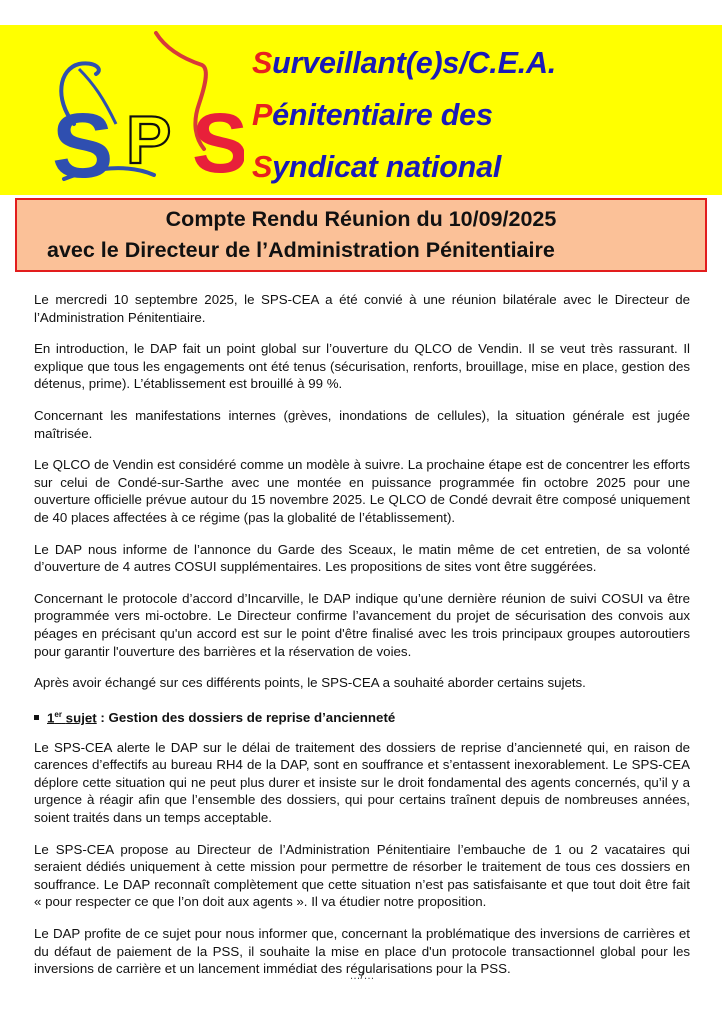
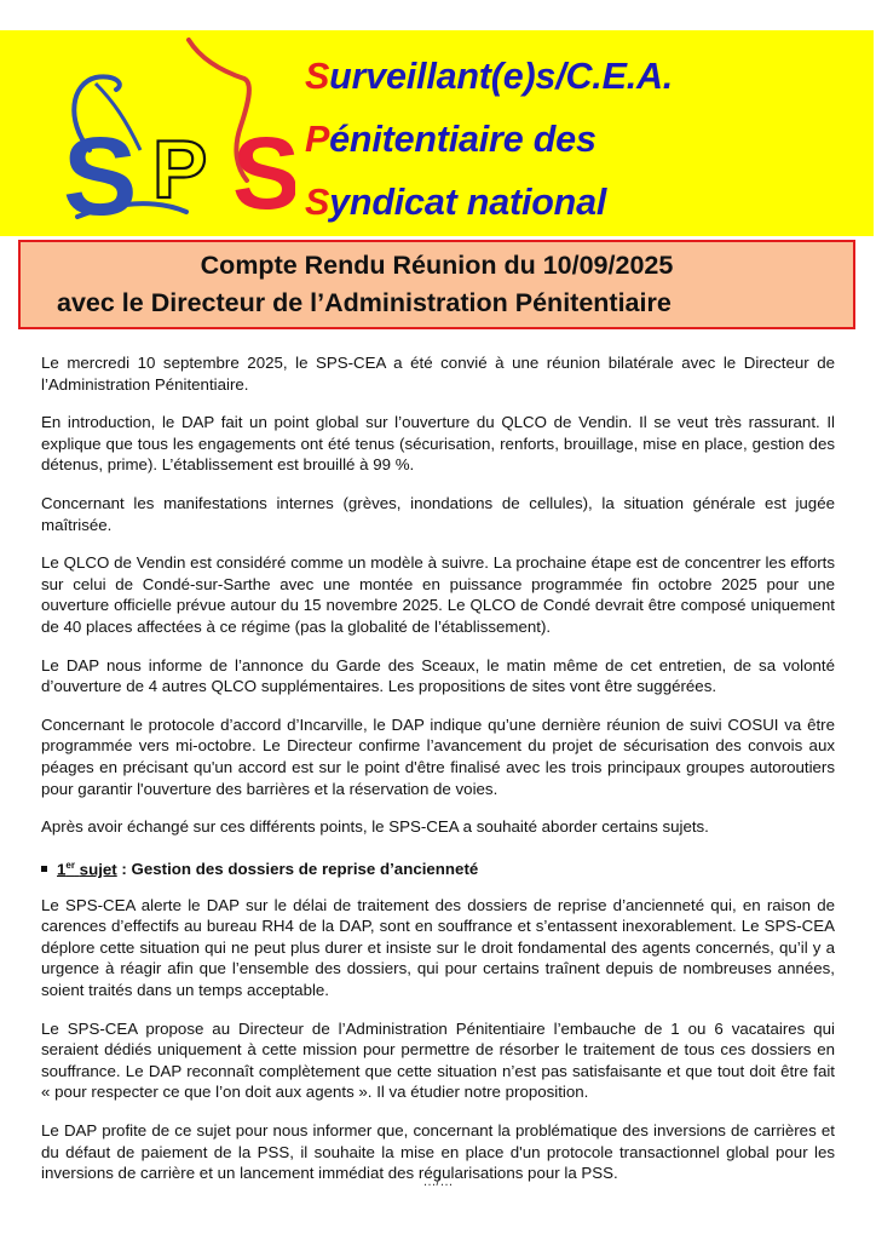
  S
  P
  S
  Surveillant(e)s/C.E.A.
  Pénitentiaire des
  Syndicat national
  Compte Rendu Réunion du 10/09/2025
  avec le Directeur de l’Administration Pénitentiaire
  Le mercredi 10 septembre 2025, le SPS-CEA a été convié à une réunion bilatérale avec le Directeur de l’Administration Pénitentiaire.
  En introduction, le DAP fait un point global sur l’ouverture du QLCO de Vendin. Il se veut très rassurant. Il explique que tous les engagements ont été tenus (sécurisation, renforts, brouillage, mise en place, gestion des détenus, prime). L’établissement est brouillé à 99 %.
  Concernant les manifestations internes (grèves, inondations de cellules), la situation générale est jugée maîtrisée.
  Le QLCO de Vendin est considéré comme un modèle à suivre. La prochaine étape est de concentrer les efforts sur celui de Condé-sur-Sarthe avec une montée en puissance programmée fin octobre 2025 pour une ouverture officielle prévue autour du 15 novembre 2025. Le QLCO de Condé devrait être composé uniquement de 40 places affectées à ce régime (pas la globalité de l’établissement).
- Le DAP nous informe de l’annonce du Garde des Sceaux, le matin même de cet entretien, de sa volonté d’ouverture de 4 autres COSUI supplémentaires. Les propositions de sites vont être suggérées.
+ Le DAP nous informe de l’annonce du Garde des Sceaux, le matin même de cet entretien, de sa volonté d’ouverture de 4 autres QLCO supplémentaires. Les propositions de sites vont être suggérées.
  Concernant le protocole d’accord d’Incarville, le DAP indique qu’une dernière réunion de suivi COSUI va être programmée vers mi-octobre. Le Directeur confirme l’avancement du projet de sécurisation des convois aux péages en précisant qu'un accord est sur le point d'être finalisé avec les trois principaux groupes autoroutiers pour garantir l'ouverture des barrières et la réservation de voies.
  Après avoir échangé sur ces différents points, le SPS-CEA a souhaité aborder certains sujets.
  1er sujet
  :
  Gestion des dossiers de reprise d’ancienneté
  Le SPS-CEA alerte le DAP sur le délai de traitement des dossiers de reprise d’ancienneté qui, en raison de carences d’effectifs au bureau RH4 de la DAP, sont en souffrance et s’entassent inexorablement. Le SPS-CEA déplore cette situation qui ne peut plus durer et insiste sur le droit fondamental des agents concernés, qu’il y a urgence à réagir afin que l’ensemble des dossiers, qui pour certains traînent depuis de nombreuses années, soient traités dans un temps acceptable.
- Le SPS-CEA propose au Directeur de l’Administration Pénitentiaire l’embauche de 1 ou 2 vacataires qui seraient dédiés uniquement à cette mission pour permettre de résorber le traitement de tous ces dossiers en souffrance. Le DAP reconnaît complètement que cette situation n’est pas satisfaisante et que tout doit être fait « pour respecter ce que l’on doit aux agents ». Il va étudier notre proposition.
+ Le SPS-CEA propose au Directeur de l’Administration Pénitentiaire l’embauche de 1 ou 6 vacataires qui seraient dédiés uniquement à cette mission pour permettre de résorber le traitement de tous ces dossiers en souffrance. Le DAP reconnaît complètement que cette situation n’est pas satisfaisante et que tout doit être fait « pour respecter ce que l’on doit aux agents ». Il va étudier notre proposition.
  Le DAP profite de ce sujet pour nous informer que, concernant la problématique des inversions de carrières et du défaut de paiement de la PSS, il souhaite la mise en place d'un protocole transactionnel global pour les inversions de carrière et un lancement immédiat des régularisations pour la PSS.
  …/…
